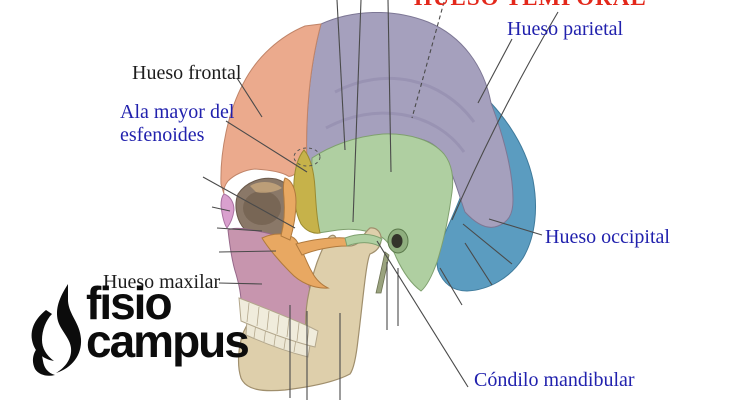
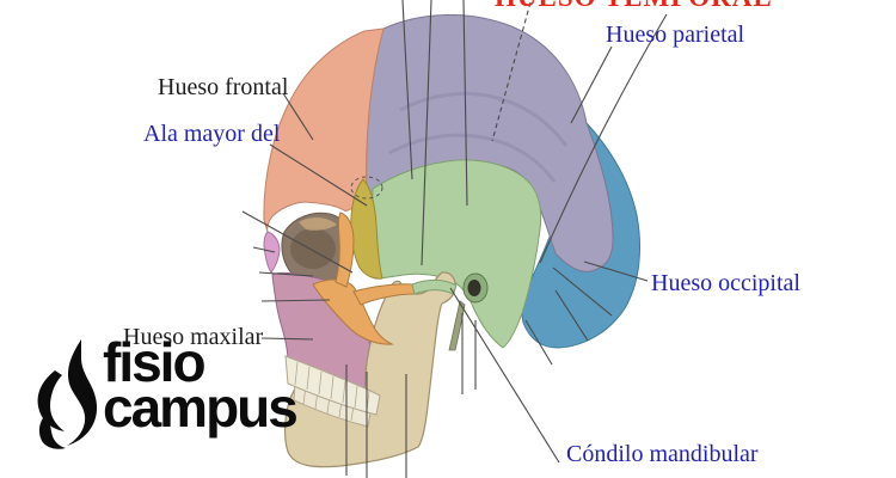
  Hueso parietal
  Hueso frontal
  Ala mayor del
- esfenoides
  Hueso maxilar
  Hueso occipital
  Cóndilo mandibular
  fisio
  campus
